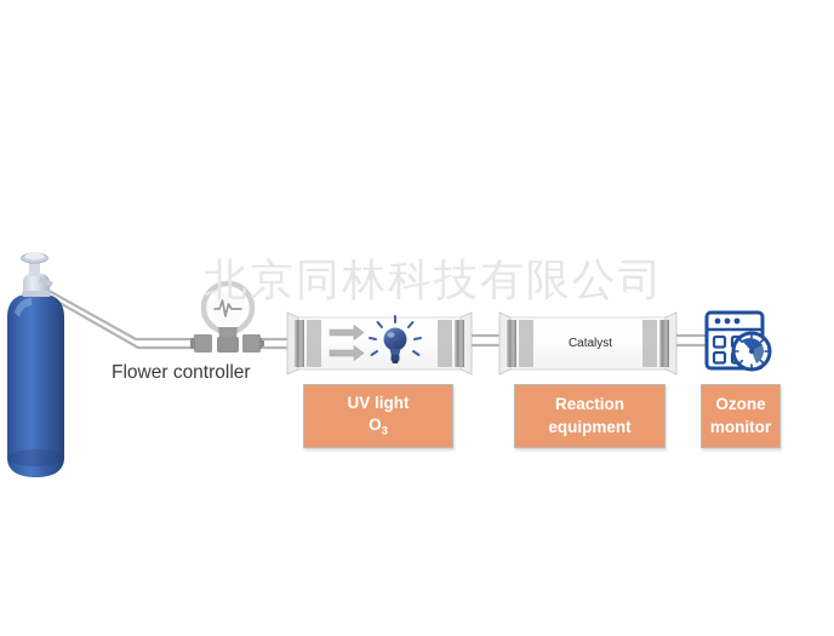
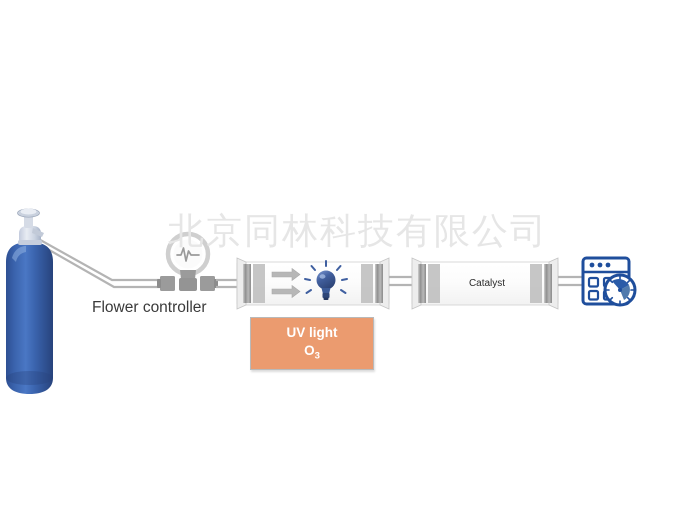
  北京同林科技有限公司
  Flower controller
  Catalyst
  UV light
  O3
- Reaction
- equipment
- Ozone
- monitor
